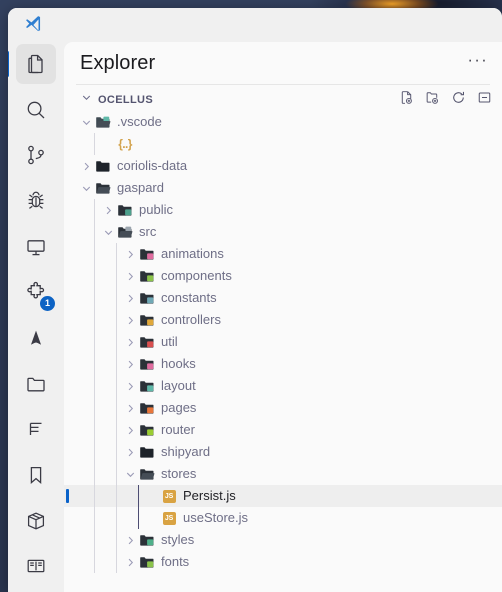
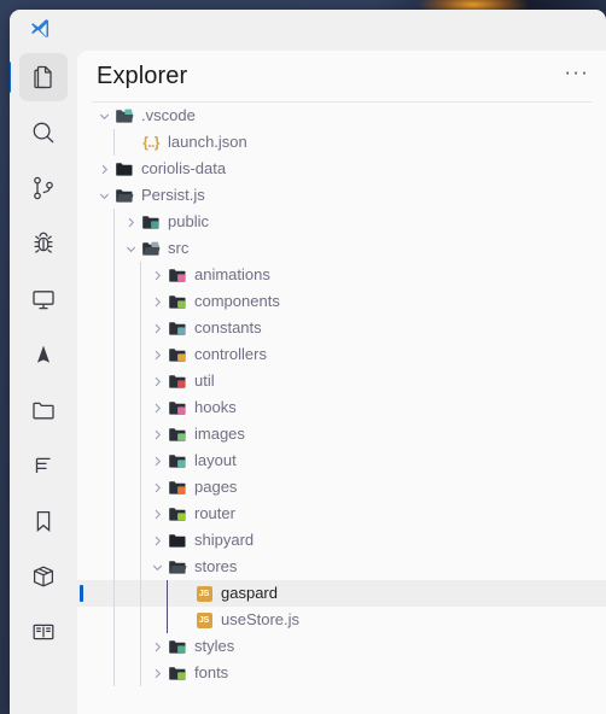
- 1
  Explorer
  ···
- OCELLUS
  .vscode
  {..}
+ launch.json
  coriolis-data
- gaspard
+ Persist.js
  public
  src
  animations
  components
  constants
  controllers
  util
  hooks
+ images
  layout
  pages
  router
  shipyard
  stores
- Persist.js
+ gaspard
  useStore.js
  styles
  fonts
